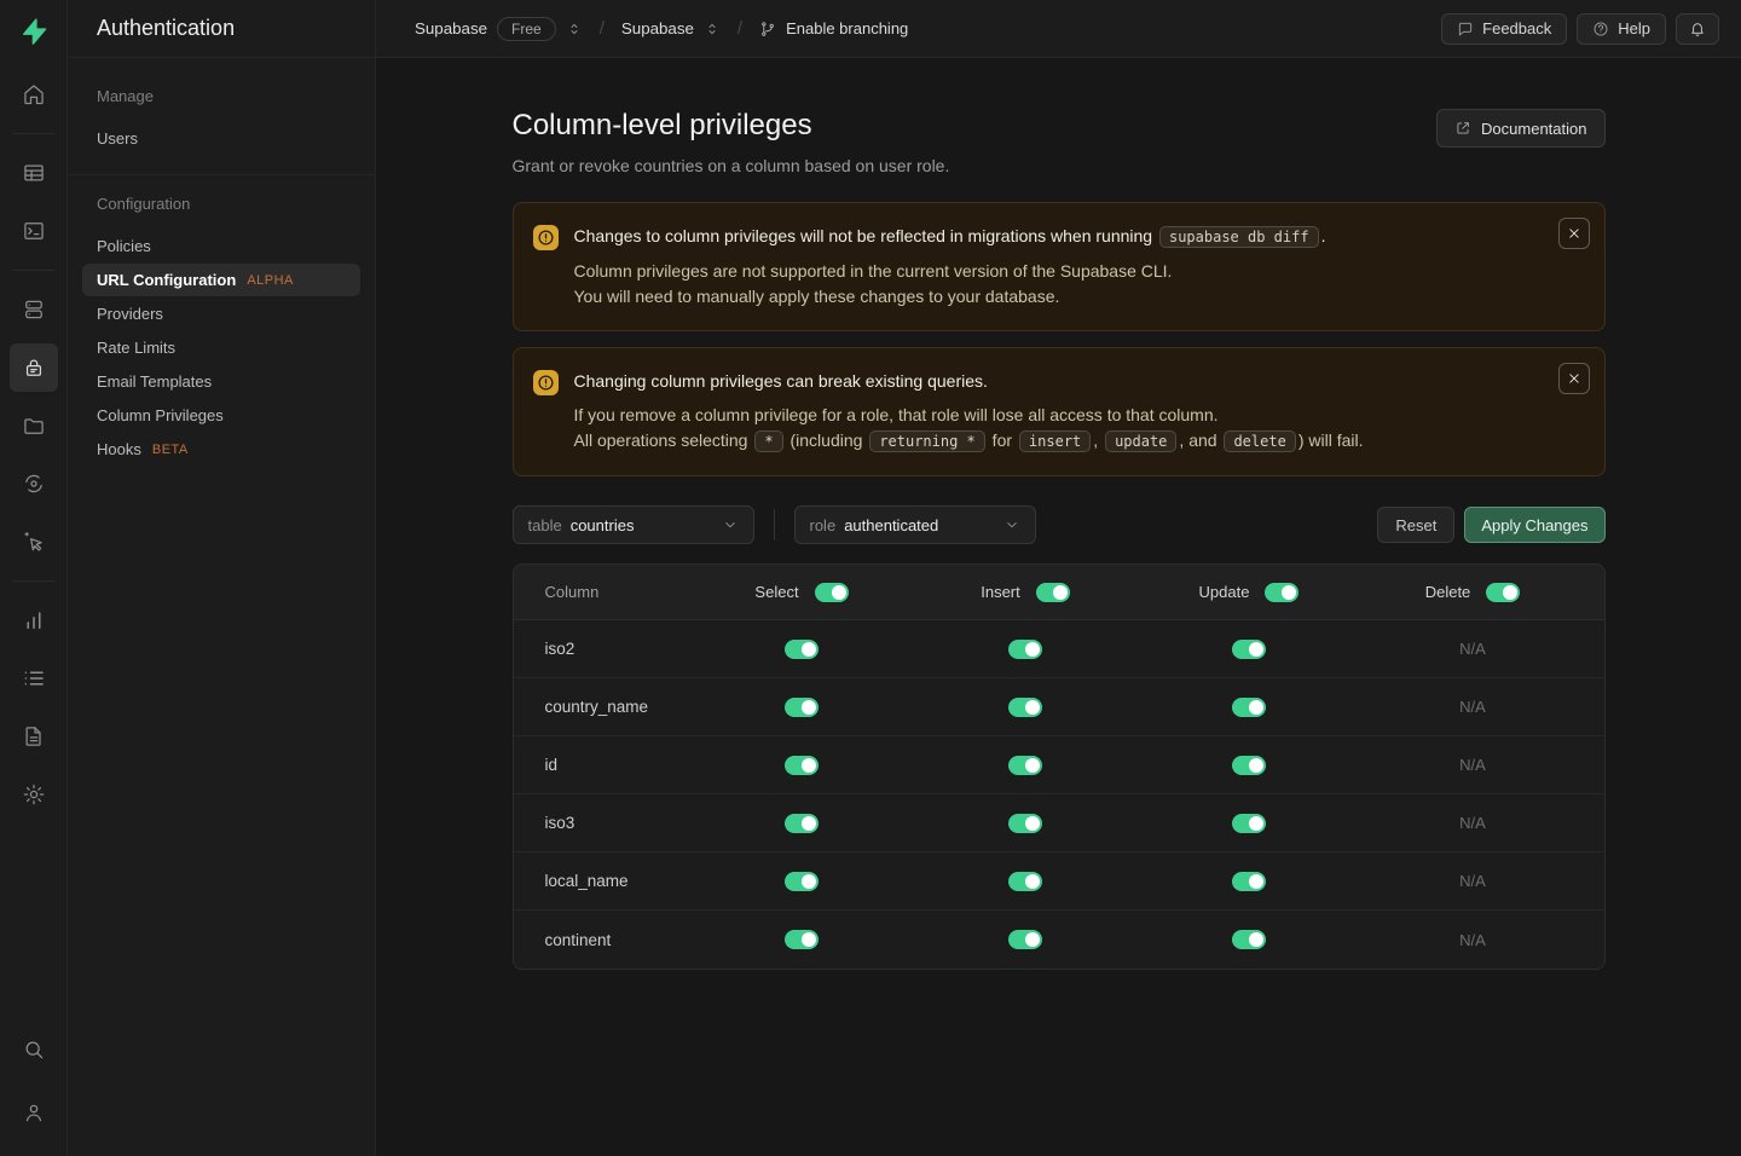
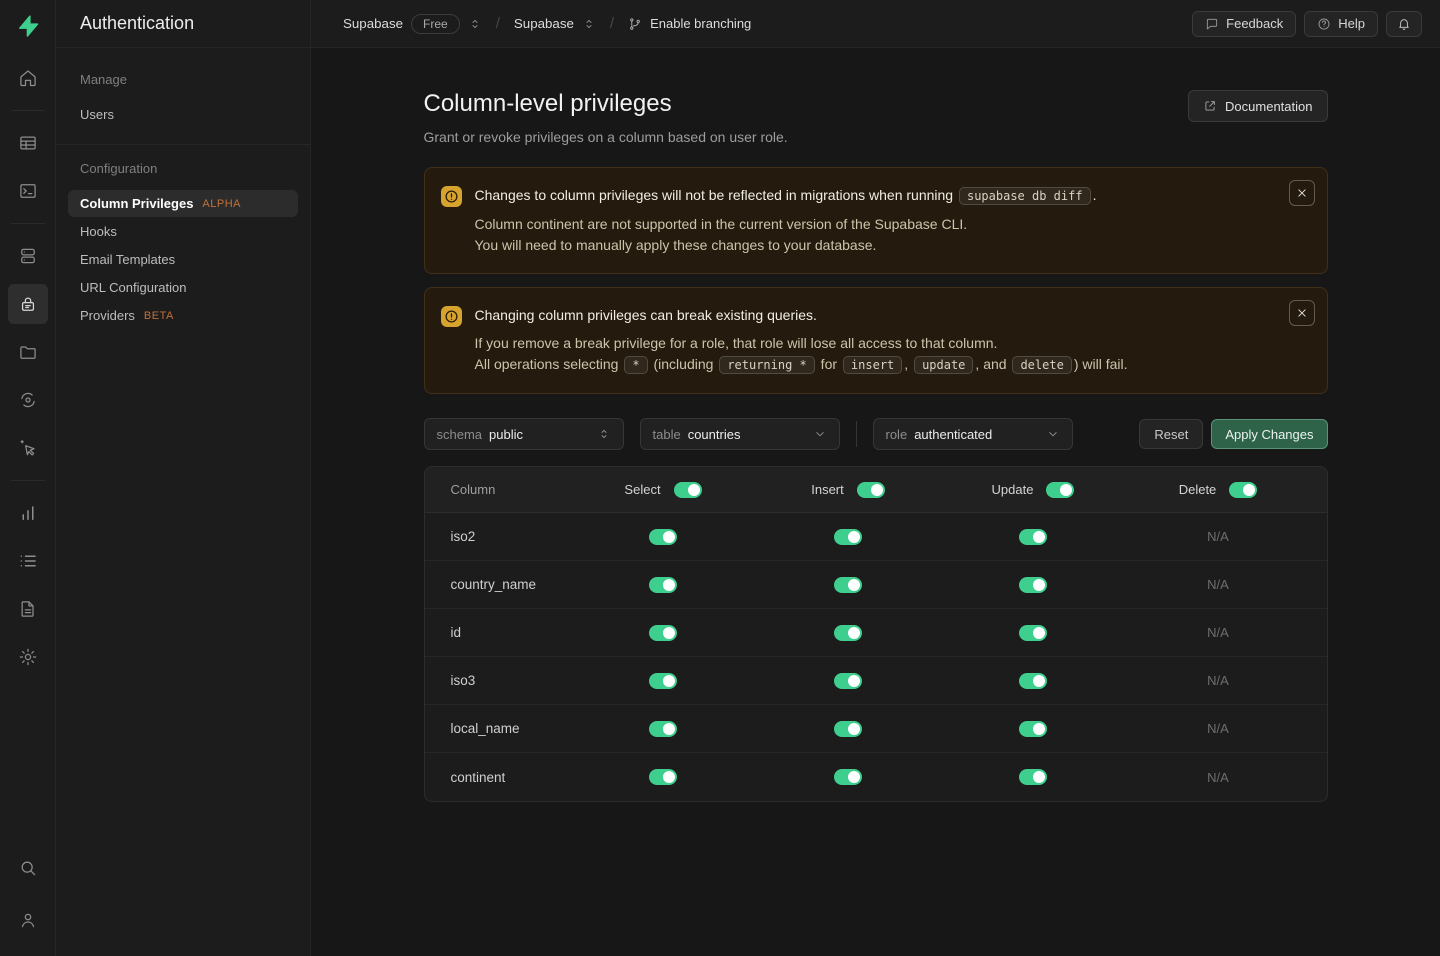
  Authentication
  Supabase
  Free
  /
  Supabase
  /
  Enable branching
  Feedback
  Help
  Manage
  Users
  Configuration
- Policies
- URL Configuration
+ Column Privileges
  ALPHA
- Providers
+ Hooks
- Rate Limits
  Email Templates
- Column Privileges
+ URL Configuration
- Hooks
+ Providers
  BETA
  Column-level privileges
- Grant or revoke countries on a column based on user role.
+ Grant or revoke privileges on a column based on user role.
  Documentation
  Changes to column privileges will not be reflected in migrations when running supabase db diff .
- Column privileges are not supported in the current version of the Supabase CLI.
+ Column continent are not supported in the current version of the Supabase CLI.
  You will need to manually apply these changes to your database.
  Changing column privileges can break existing queries.
- If you remove a column privilege for a role, that role will lose all access to that column.
+ If you remove a break privilege for a role, that role will lose all access to that column.
  All operations selecting * (including returning * for insert , update , and delete ) will fail.
+ schema
+ public
  table
  countries
  role
  authenticated
  Reset
  Apply Changes
  Column
  Select
  Insert
  Update
  Delete
  iso2
  N/A
  country_name
  N/A
  id
  N/A
  iso3
  N/A
  local_name
  N/A
  continent
  N/A
